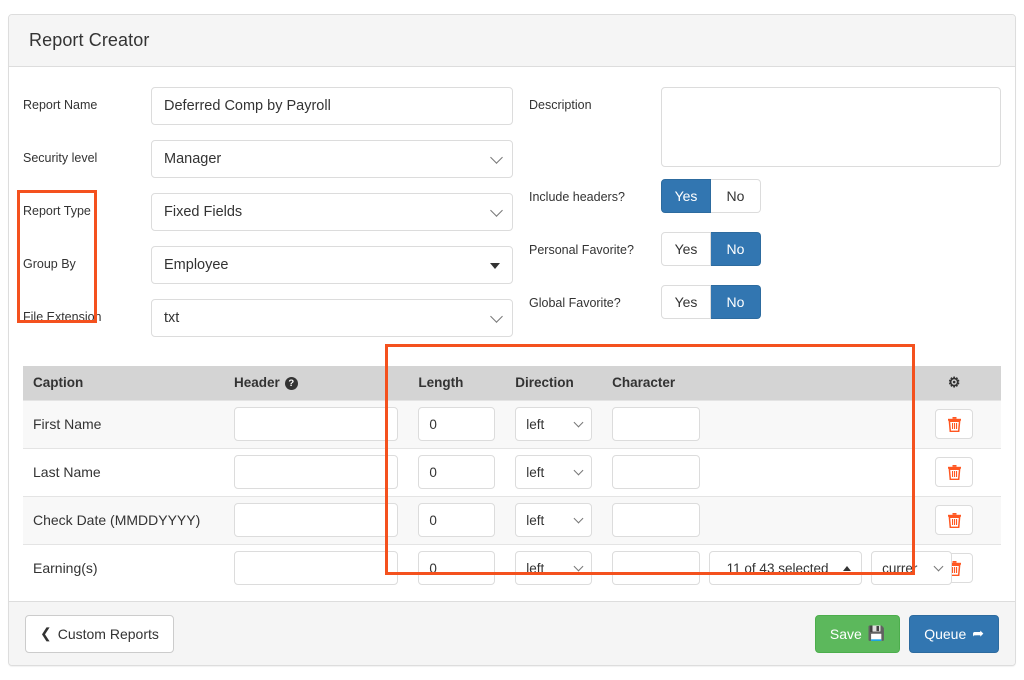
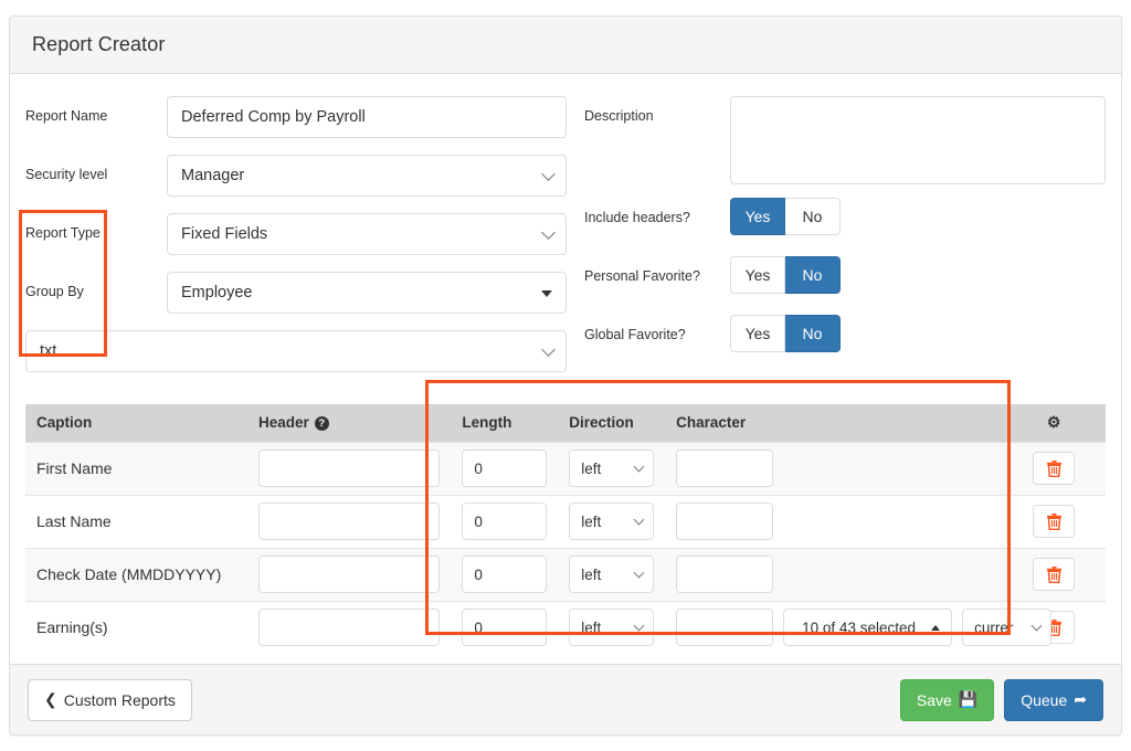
  Report Creator
  Report Name
  Deferred Comp by Payroll
  Security level
  Manager
  Report Type
  Fixed Fields
  Group By
  Employee
- File Extension
  txt
  Description
  Include headers?
  Yes
  No
  Personal Favorite?
  Yes
  No
  Global Favorite?
  Yes
  No
  Caption	Header ?	Length	Direction	Character	⚙
  First Name		0	left
  Last Name		0	left
  Check Date (MMDDYYYY)		0	left
- Earning(s)		0	left	11 of 43 selected currer
+ Earning(s)		0	left	10 of 43 selected currer
  ❮
  Custom Reports
  Save
  💾
  Queue
  ➦
